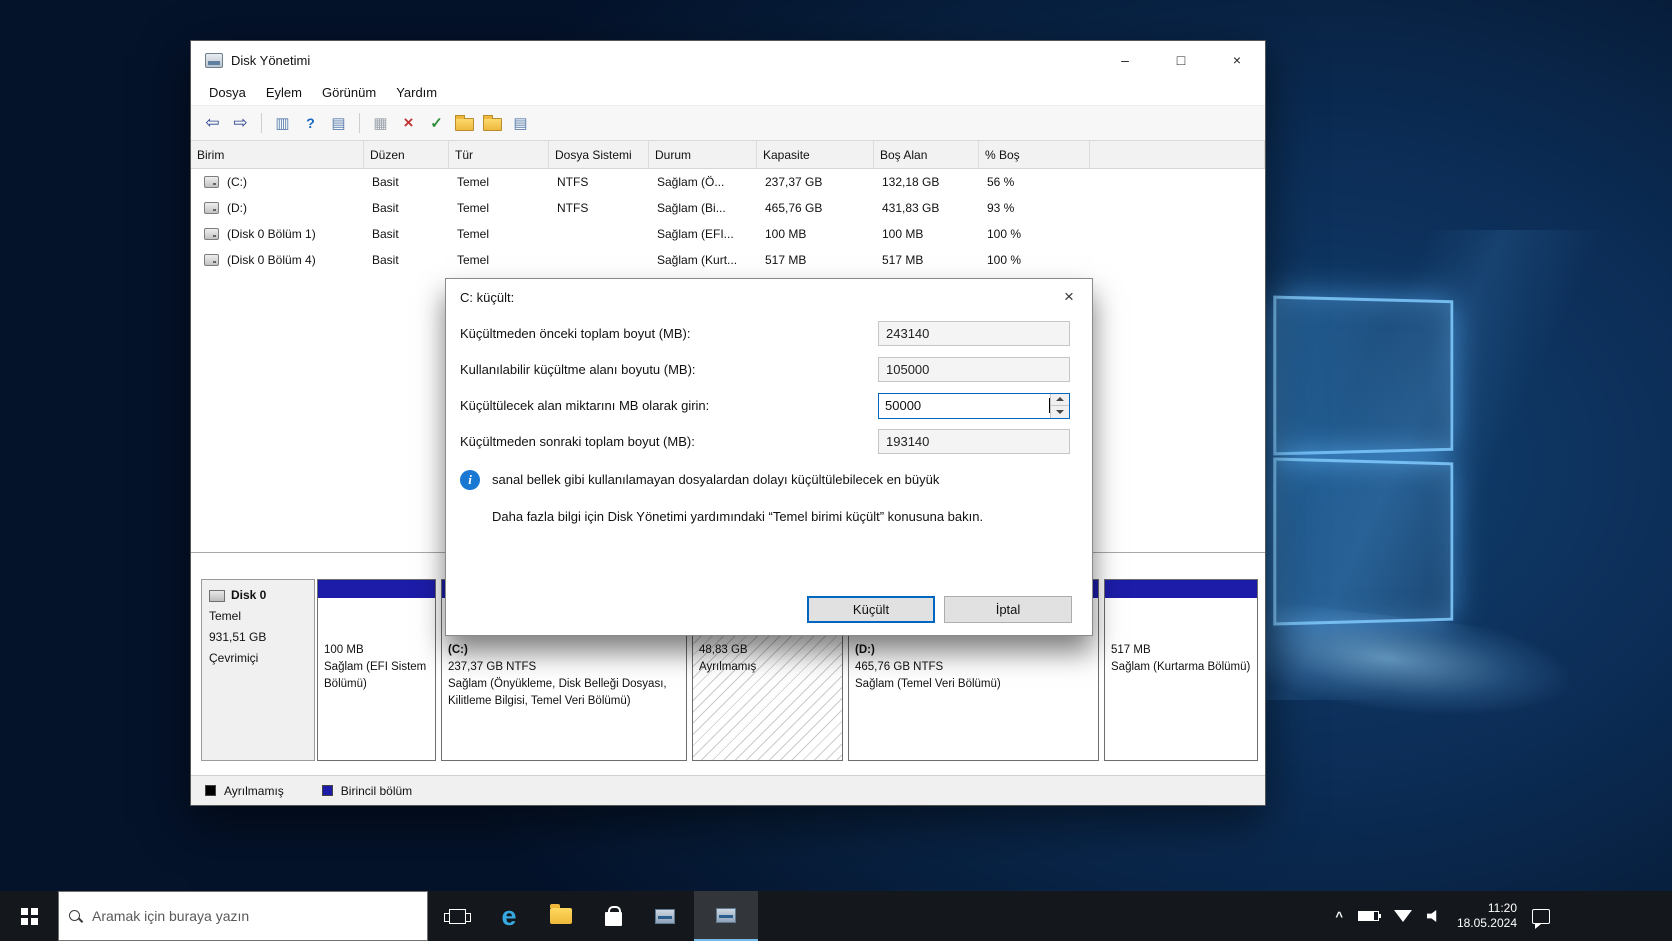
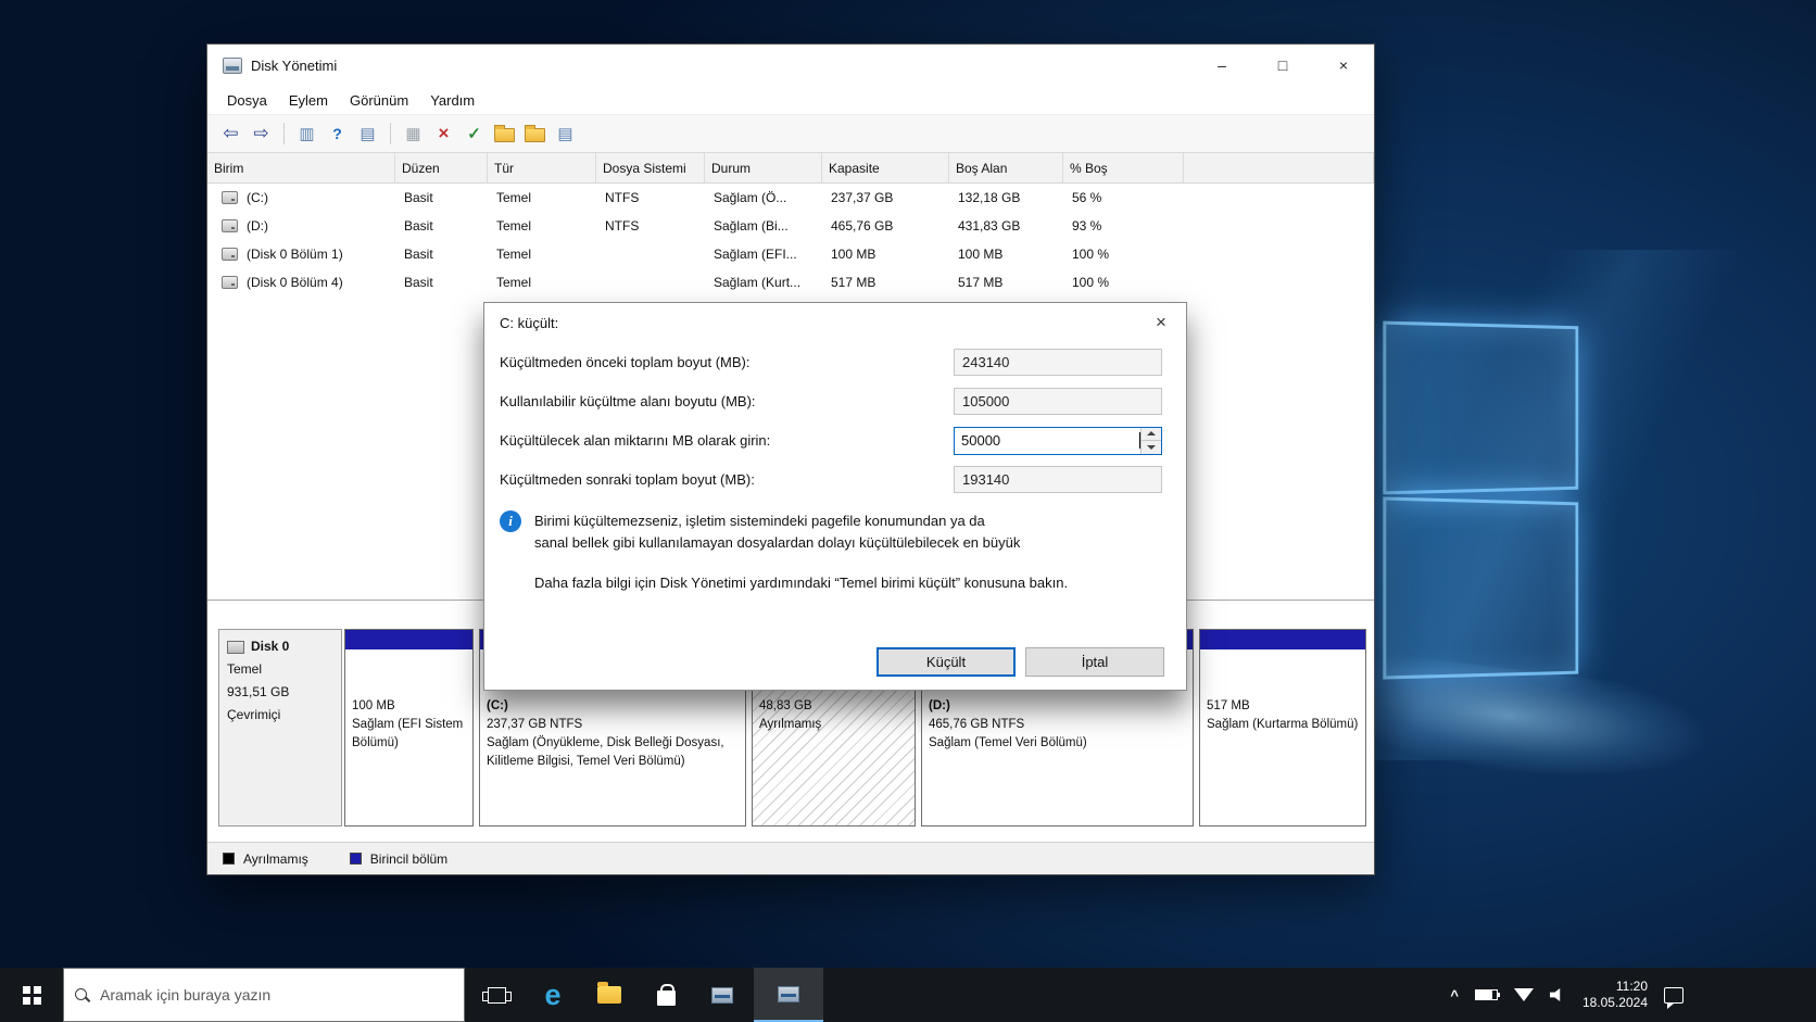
  Disk Yönetimi
  –
  □
  ×
  Dosya
  Eylem
  Görünüm
  Yardım
  ⇦
  ⇨
  ▥
  ?
  ▤
  ▦
  ×
  ✓
  ▤
  Birim
  Düzen
  Tür
  Dosya Sistemi
  Durum
  Kapasite
  Boş Alan
  % Boş
  (C:)
  Basit
  Temel
  NTFS
  Sağlam (Ö...
  237,37 GB
  132,18 GB
  56 %
  (D:)
  Basit
  Temel
  NTFS
  Sağlam (Bi...
  465,76 GB
  431,83 GB
  93 %
  (Disk 0 Bölüm 1)
  Basit
  Temel
  Sağlam (EFI...
  100 MB
  100 MB
  100 %
  (Disk 0 Bölüm 4)
  Basit
  Temel
  Sağlam (Kurt...
  517 MB
  517 MB
  100 %
  Disk 0
  Temel
  931,51 GB
  Çevrimiçi
  100 MB
  Sağlam (EFI Sistem Bölümü)
  (C:)
  237,37 GB NTFS
  Sağlam (Önyükleme, Disk Belleği Dosyası, Kilitleme Bilgisi, Temel Veri Bölümü)
  48,83 GB
  Ayrılmamış
  (D:)
  465,76 GB NTFS
  Sağlam (Temel Veri Bölümü)
  517 MB
  Sağlam (Kurtarma Bölümü)
  Ayrılmamış
  Birincil bölüm
  C: küçült:
  ×
  Küçültmeden önceki toplam boyut (MB):
  243140
  Kullanılabilir küçültme alanı boyutu (MB):
  105000
  Küçültülecek alan miktarını MB olarak girin:
  50000
  Küçültmeden sonraki toplam boyut (MB):
  193140
  i
+ Birimi küçültemezseniz, işletim sistemindeki pagefile konumundan ya da
  sanal bellek gibi kullanılamayan dosyalardan dolayı küçültülebilecek en büyük
  Daha fazla bilgi için Disk Yönetimi yardımındaki “Temel birimi küçült” konusuna bakın.
  Küçült
  İptal
  Aramak için buraya yazın
  e
  ^
  11:20
  18.05.2024
